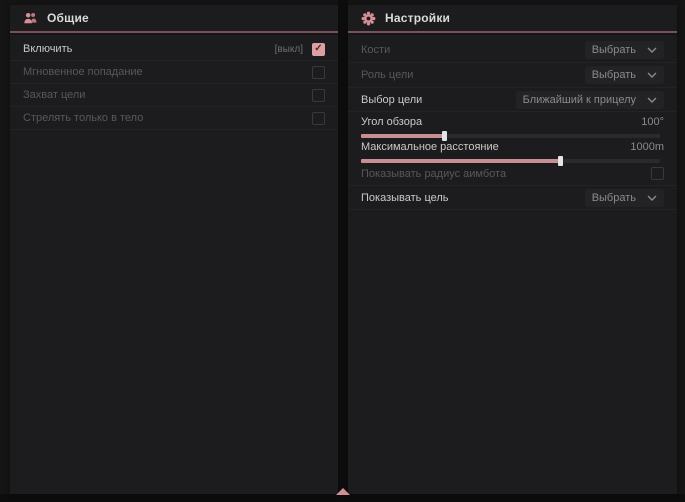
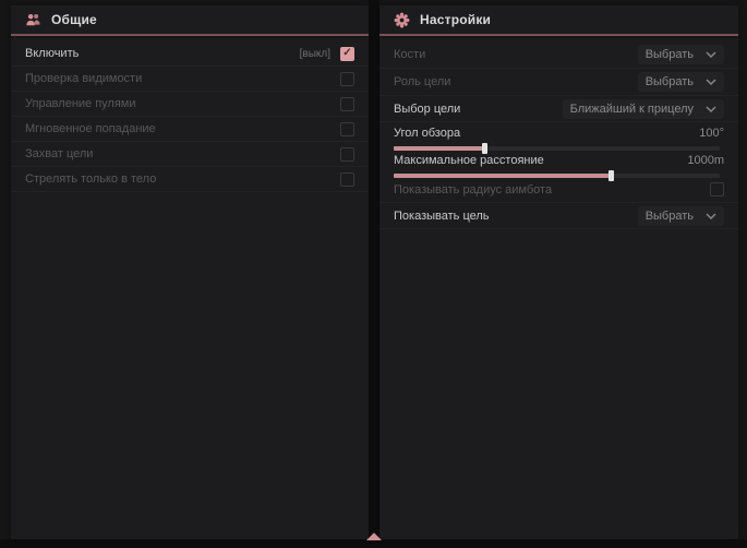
  Общие
  Включить
  [выкл]
+ Проверка видимости
+ Управление пулями
  Мгновенное попадание
  Захват цели
  Стрелять только в тело
  Настройки
  Кости
  Выбрать
  Роль цели
  Выбрать
  Выбор цели
  Ближайший к прицелу
  Угол обзора
  100°
  Максимальное расстояние
  1000m
  Показывать радиус аимбота
  Показывать цель
  Выбрать
